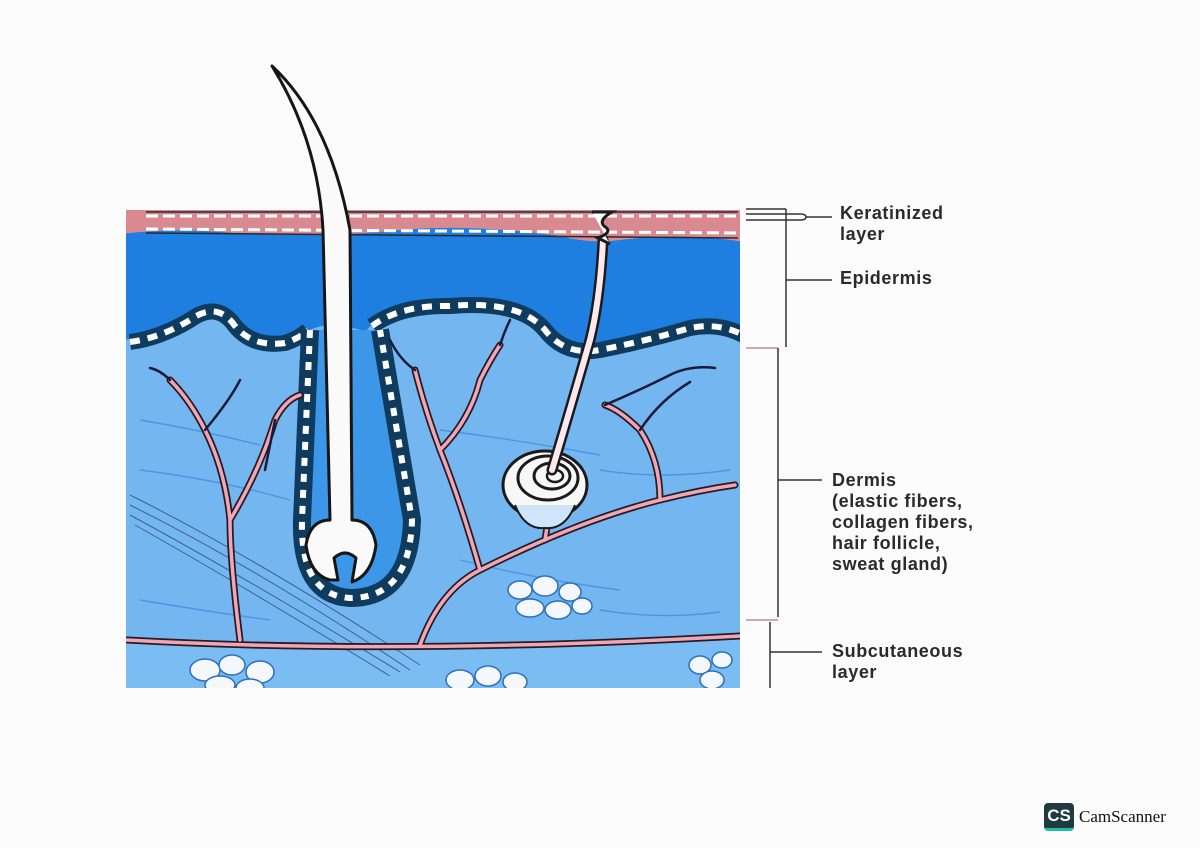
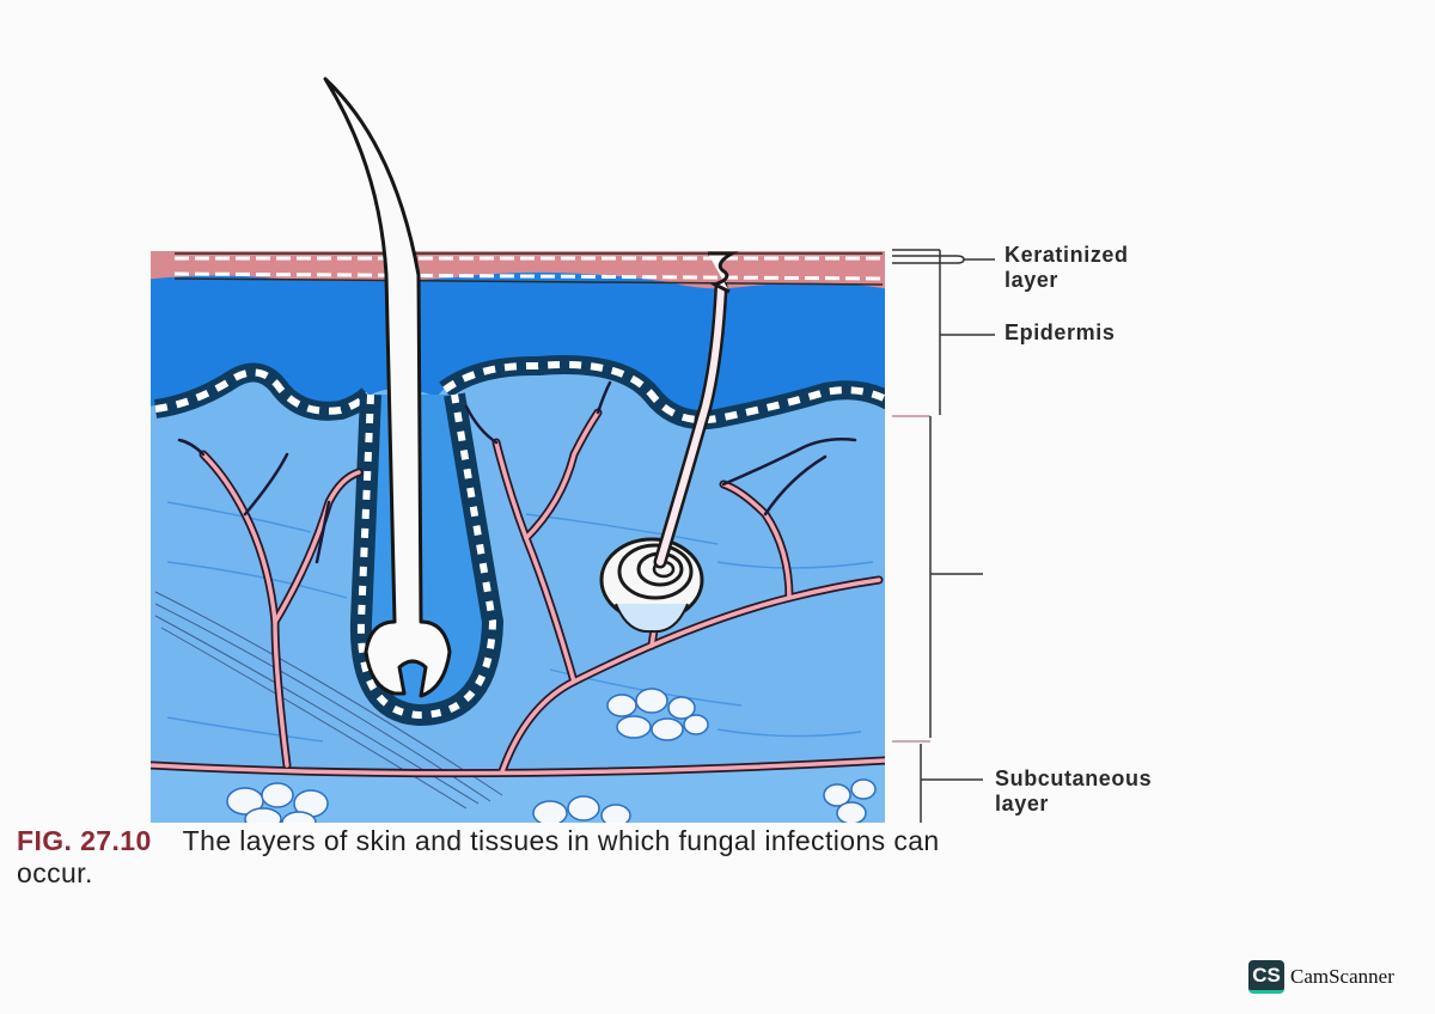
  Keratinized
  layer
  Epidermis
- Dermis
- (elastic fibers,
- collagen fibers,
- hair follicle,
- sweat gland)
  Subcutaneous
  layer
+ FIG. 27.10 The layers of skin and tissues in which fungal infections can
+ occur.
  CS
  CamScanner
